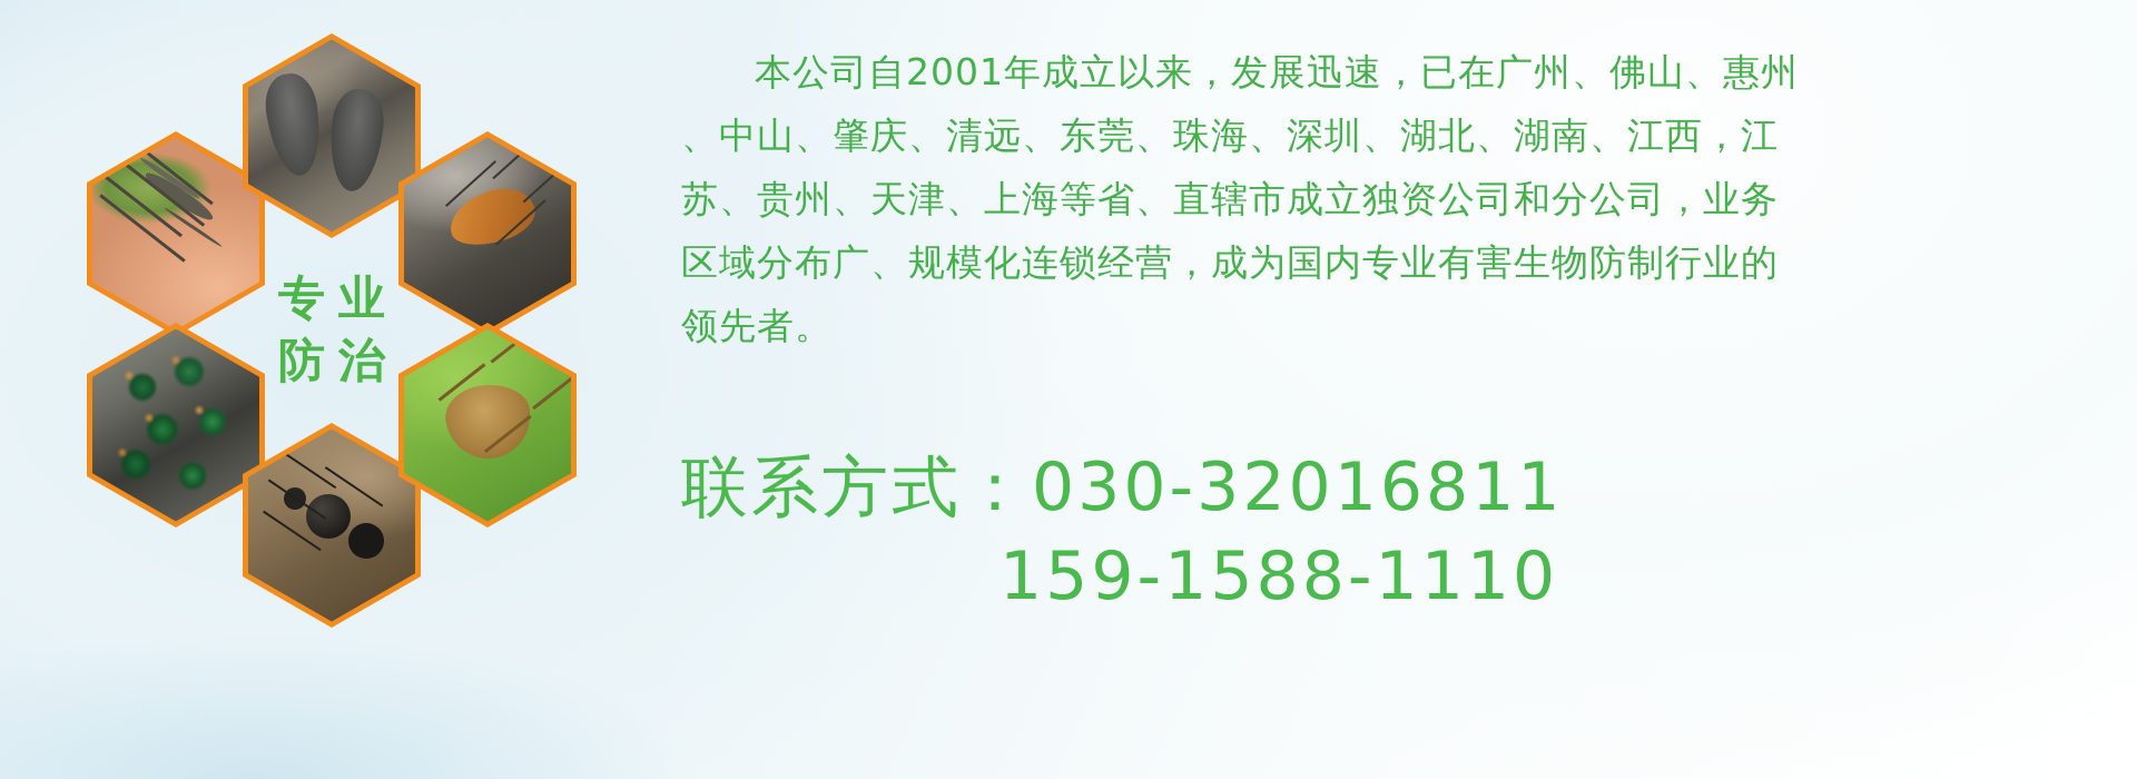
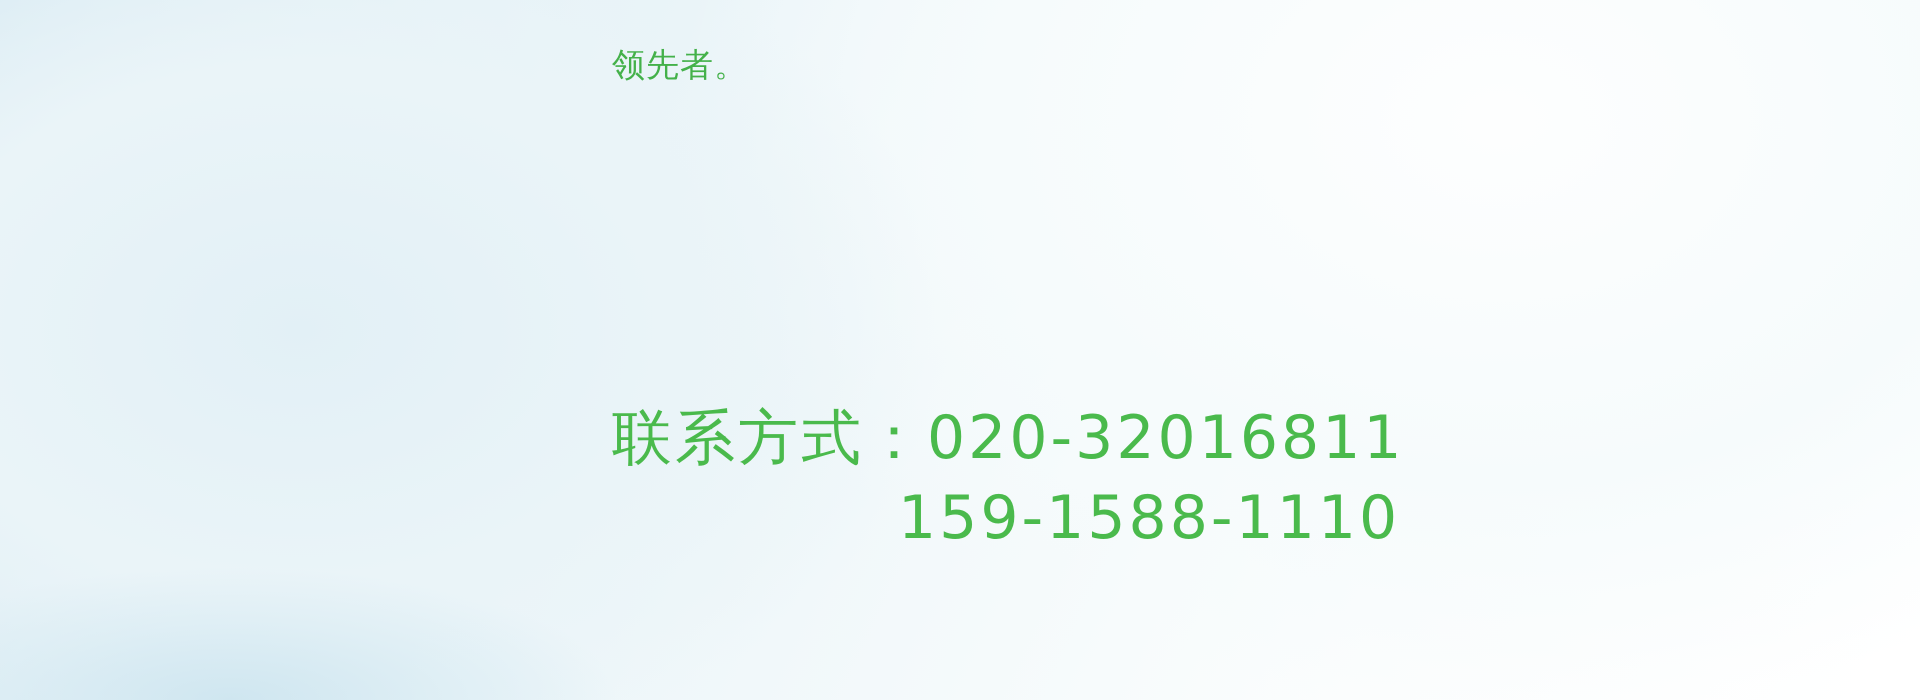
- 专业
- 防治
- 本公司自2001年成立以来，发展迅速，已在广州、佛山、惠州
- 、中山、肇庆、清远、东莞、珠海、深圳、湖北、湖南、江西，江
- 苏、贵州、天津、上海等省、直辖市成立独资公司和分公司，业务
- 区域分布广、规模化连锁经营，成为国内专业有害生物防制行业的
  领先者。
- 联系方式：030-32016811
+ 联系方式：020-32016811
  159-1588-1110
